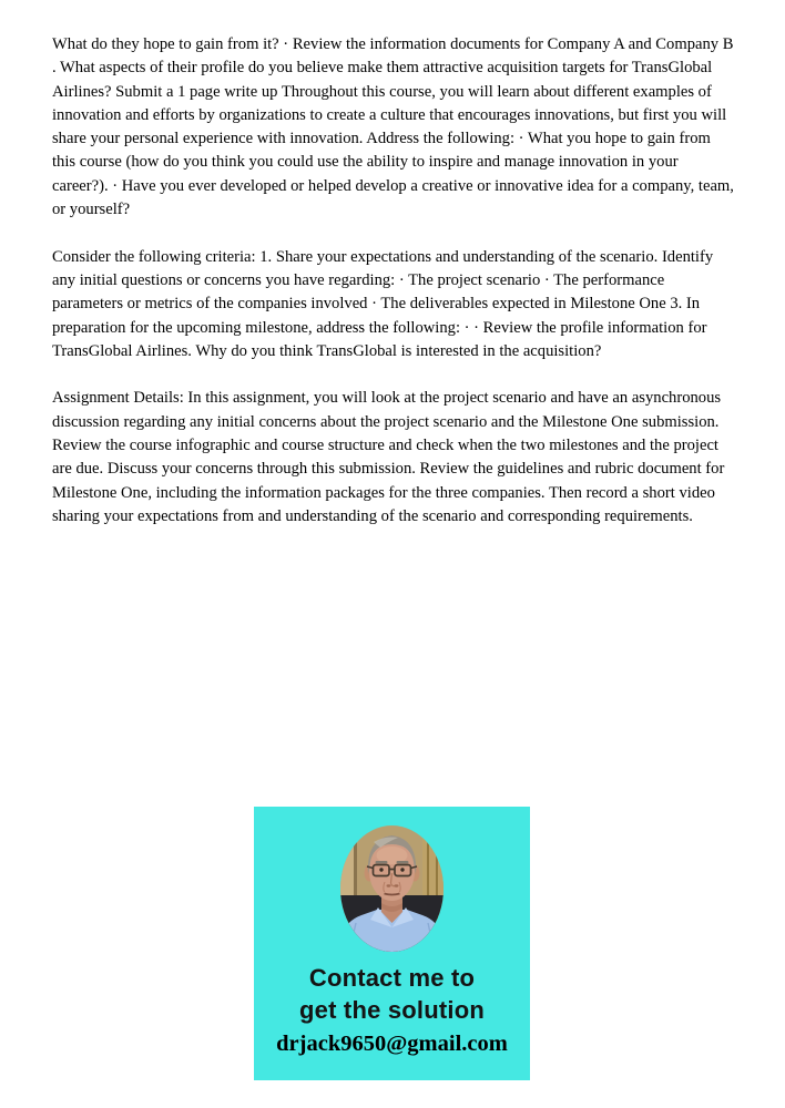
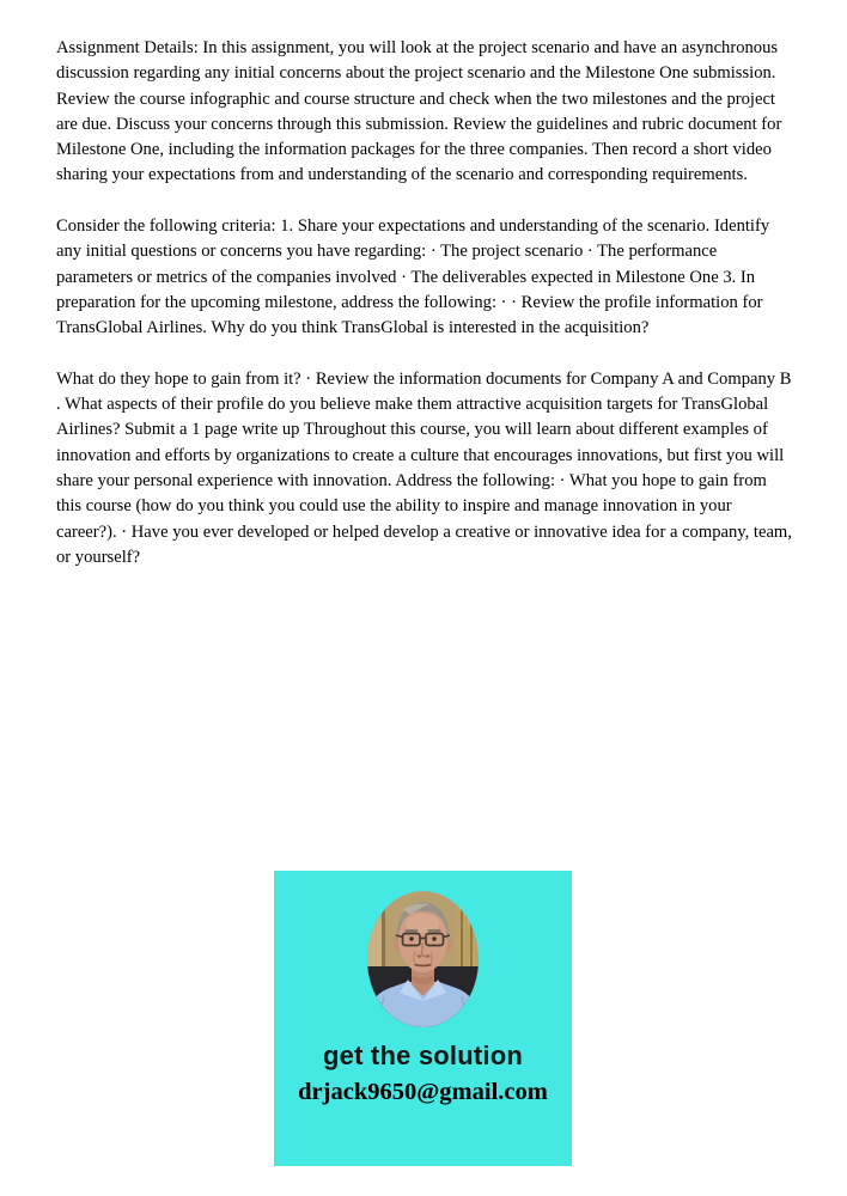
- What do they hope to gain from it? · Review the information documents for Company A and Company B . What aspects of their profile do you believe make them attractive acquisition targets for TransGlobal Airlines? Submit a 1 page write up Throughout this course, you will learn about different examples of innovation and efforts by organizations to create a culture that encourages innovations, but first you will share your personal experience with innovation. Address the following: · What you hope to gain from this course (how do you think you could use the ability to inspire and manage innovation in your career?). · Have you ever developed or helped develop a creative or innovative idea for a company, team, or yourself?
+ Assignment Details: In this assignment, you will look at the project scenario and have an asynchronous discussion regarding any initial concerns about the project scenario and the Milestone One submission. Review the course infographic and course structure and check when the two milestones and the project are due. Discuss your concerns through this submission. Review the guidelines and rubric document for Milestone One, including the information packages for the three companies. Then record a short video sharing your expectations from and understanding of the scenario and corresponding requirements.
  Consider the following criteria: 1. Share your expectations and understanding of the scenario. Identify any initial questions or concerns you have regarding: · The project scenario · The performance parameters or metrics of the companies involved · The deliverables expected in Milestone One 3. In preparation for the upcoming milestone, address the following: · · Review the profile information for TransGlobal Airlines. Why do you think TransGlobal is interested in the acquisition?
- Assignment Details: In this assignment, you will look at the project scenario and have an asynchronous discussion regarding any initial concerns about the project scenario and the Milestone One submission. Review the course infographic and course structure and check when the two milestones and the project are due. Discuss your concerns through this submission. Review the guidelines and rubric document for Milestone One, including the information packages for the three companies. Then record a short video sharing your expectations from and understanding of the scenario and corresponding requirements.
+ What do they hope to gain from it? · Review the information documents for Company A and Company B . What aspects of their profile do you believe make them attractive acquisition targets for TransGlobal Airlines? Submit a 1 page write up Throughout this course, you will learn about different examples of innovation and efforts by organizations to create a culture that encourages innovations, but first you will share your personal experience with innovation. Address the following: · What you hope to gain from this course (how do you think you could use the ability to inspire and manage innovation in your career?). · Have you ever developed or helped develop a creative or innovative idea for a company, team, or yourself?
- Contact me to
  get the solution
  drjack9650@gmail.com
